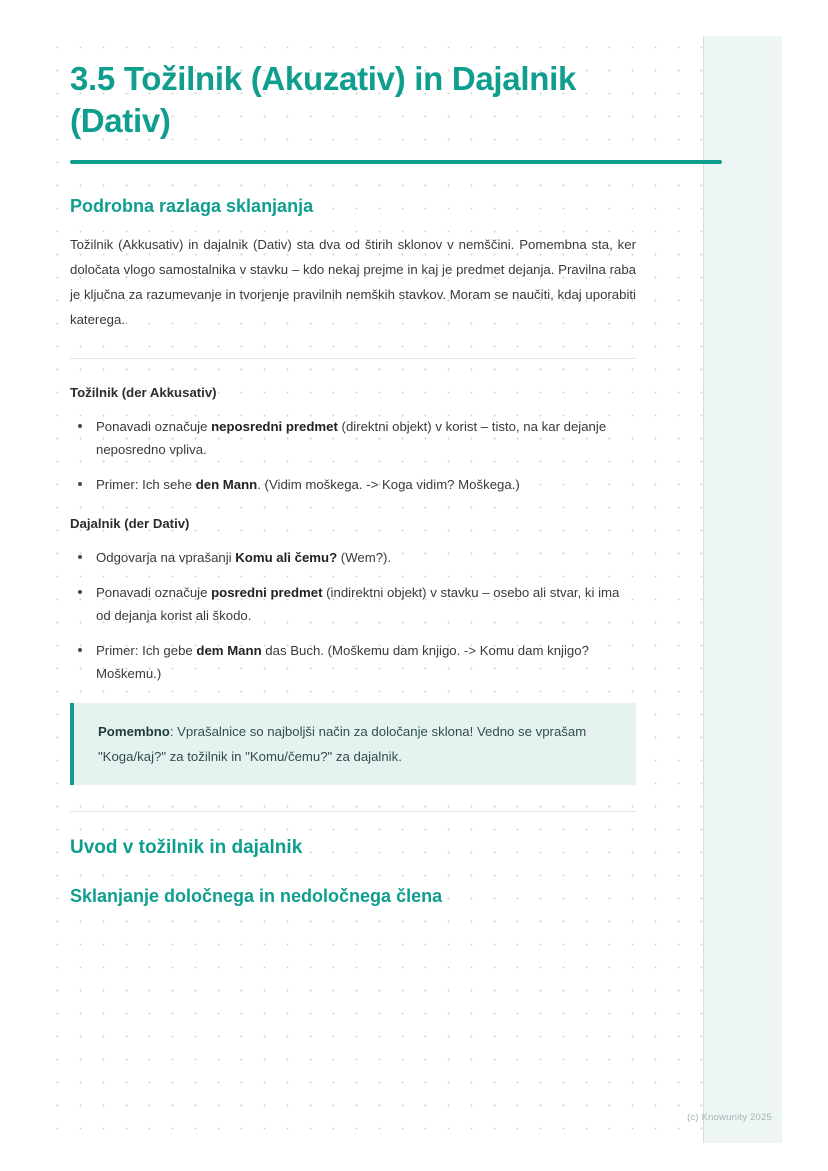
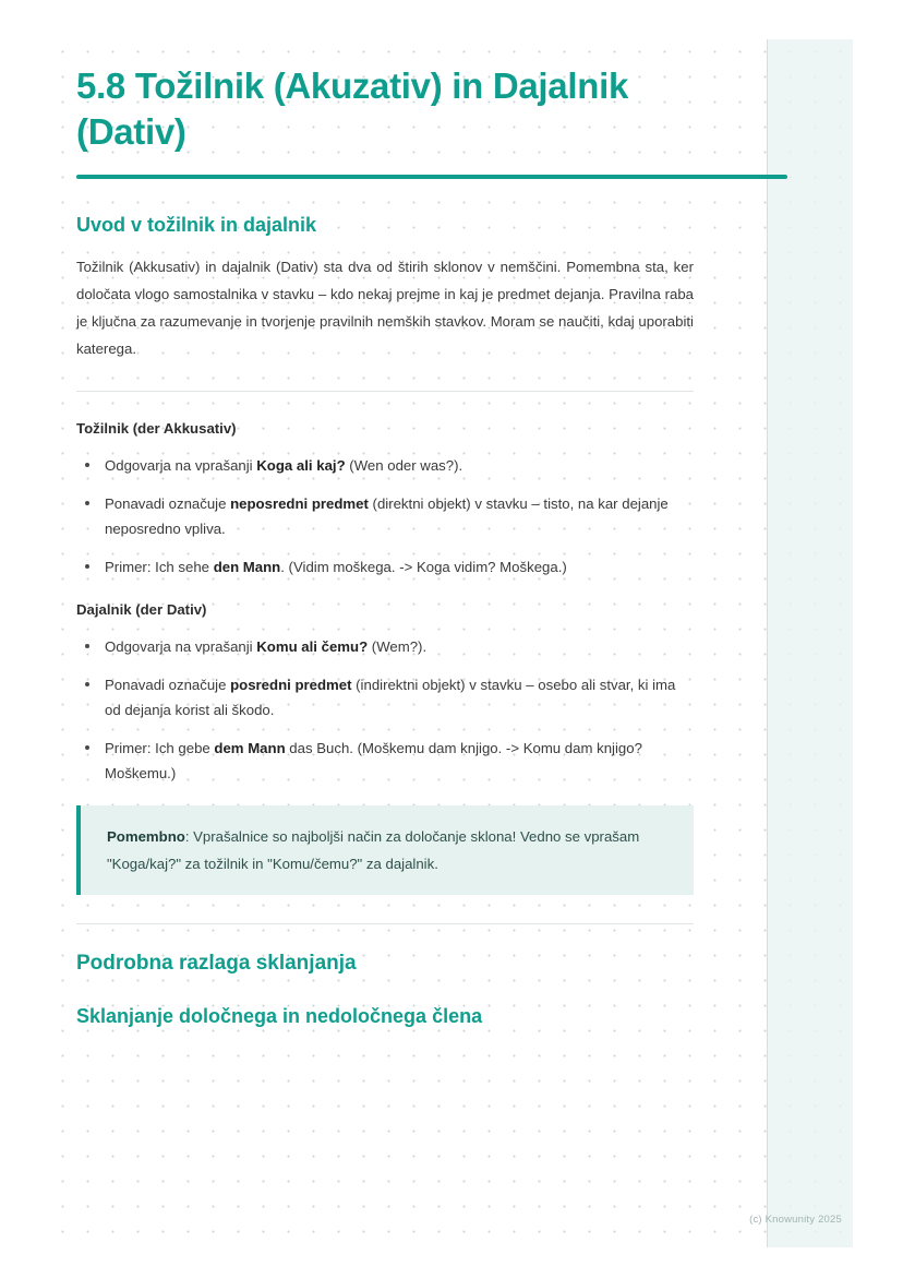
- 3.5 Tožilnik (Akuzativ) in Dajalnik (Dativ)
+ 5.8 Tožilnik (Akuzativ) in Dajalnik (Dativ)
- Podrobna razlaga sklanjanja
+ Uvod v tožilnik in dajalnik
  Tožilnik (Akkusativ) in dajalnik (Dativ) sta dva od štirih sklonov v nemščini. Pomembna sta, ker določata vlogo samostalnika v stavku – kdo nekaj prejme in kaj je predmet dejanja. Pravilna raba je ključna za razumevanje in tvorjenje pravilnih nemških stavkov. Moram se naučiti, kdaj uporabiti katerega.
  Tožilnik (der Akkusativ)
+ Odgovarja na vprašanji Koga ali kaj? (Wen oder was?).
- Ponavadi označuje neposredni predmet (direktni objekt) v korist – tisto, na kar dejanje neposredno vpliva.
+ Ponavadi označuje neposredni predmet (direktni objekt) v stavku – tisto, na kar dejanje neposredno vpliva.
  Primer: Ich sehe den Mann. (Vidim moškega. -> Koga vidim? Moškega.)
  Dajalnik (der Dativ)
  Odgovarja na vprašanji Komu ali čemu? (Wem?).
  Ponavadi označuje posredni predmet (indirektni objekt) v stavku – osebo ali stvar, ki ima od dejanja korist ali škodo.
  Primer: Ich gebe dem Mann das Buch. (Moškemu dam knjigo. -> Komu dam knjigo? Moškemu.)
  Pomembno: Vprašalnice so najboljši način za določanje sklona! Vedno se vprašam "Koga/kaj?" za tožilnik in "Komu/čemu?" za dajalnik.
- Uvod v tožilnik in dajalnik
+ Podrobna razlaga sklanjanja
  Sklanjanje določnega in nedoločnega člena
  (c) Knowunity 2025
